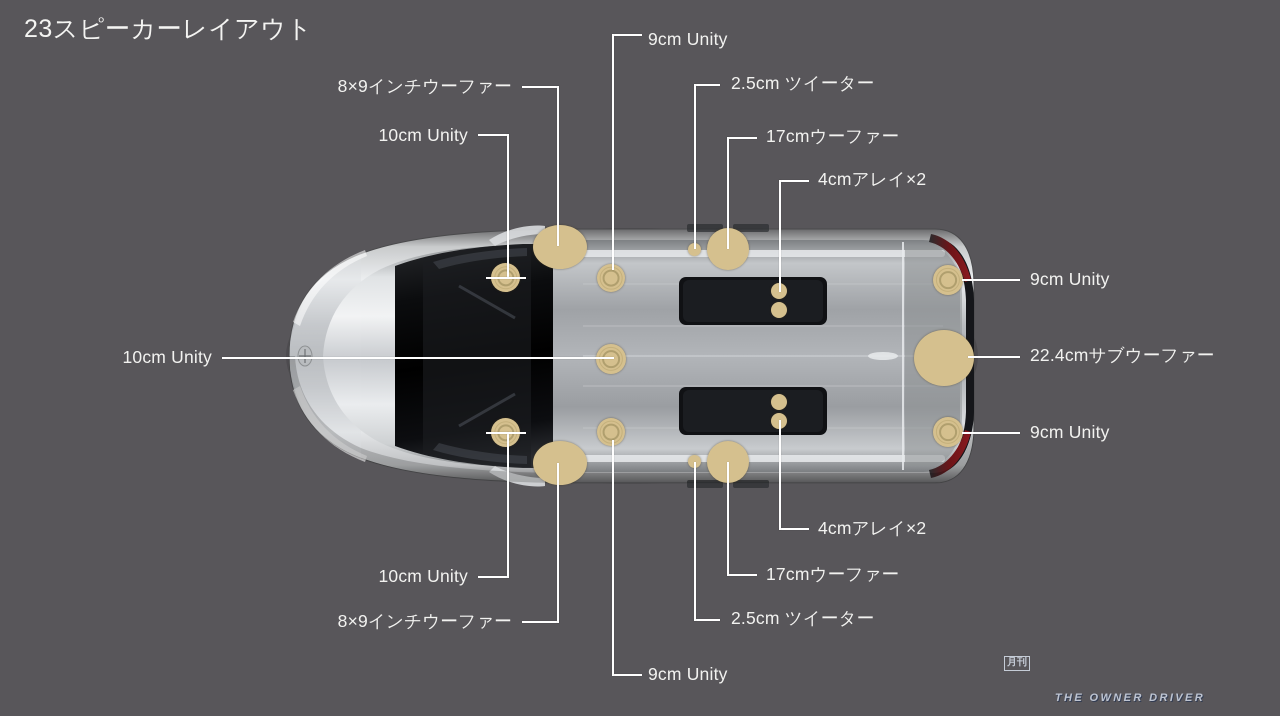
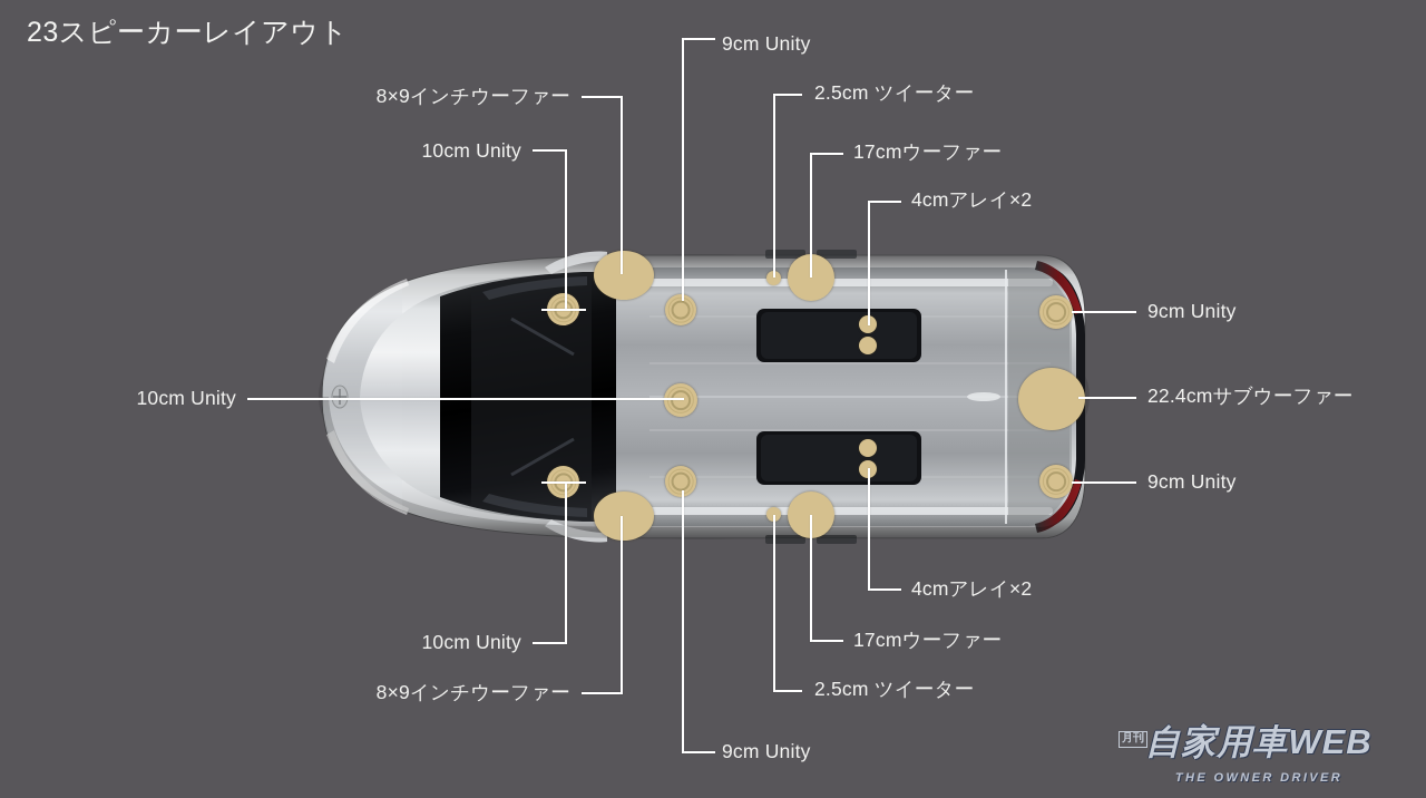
  23スピーカーレイアウト
  9cm Unity
  8×9インチウーファー
  10cm Unity
  2.5cm ツイーター
  17cmウーファー
  4cmアレイ×2
  9cm Unity
  22.4cmサブウーファー
  9cm Unity
  10cm Unity
  10cm Unity
  8×9インチウーファー
  9cm Unity
  2.5cm ツイーター
  17cmウーファー
  4cmアレイ×2
+ 自家用車WEB
  月刊
  THE OWNER DRIVER
